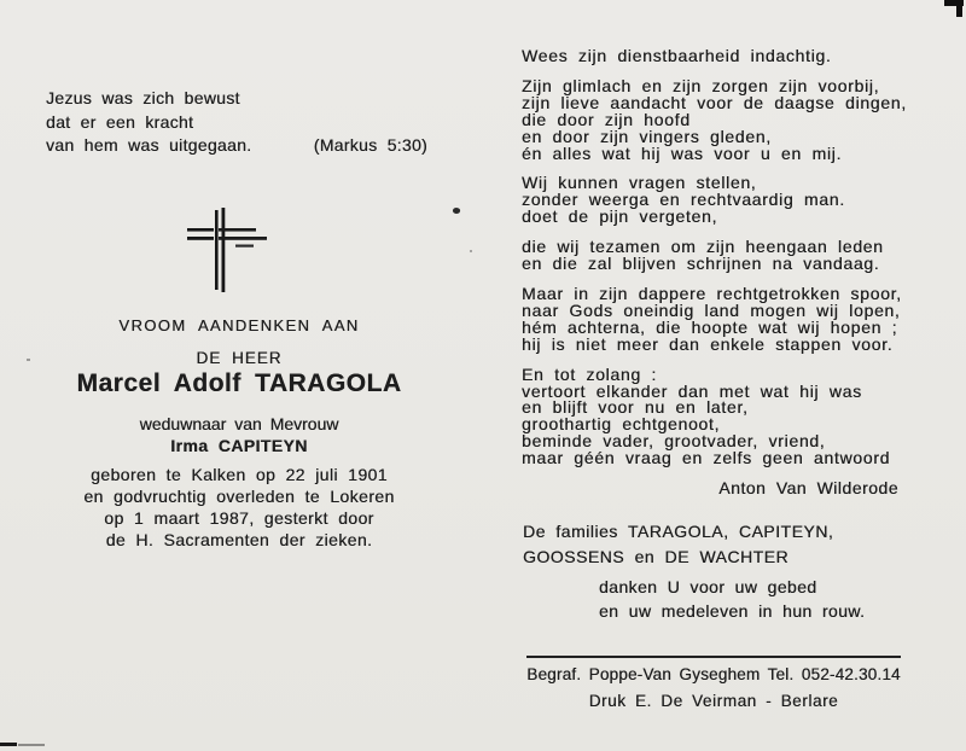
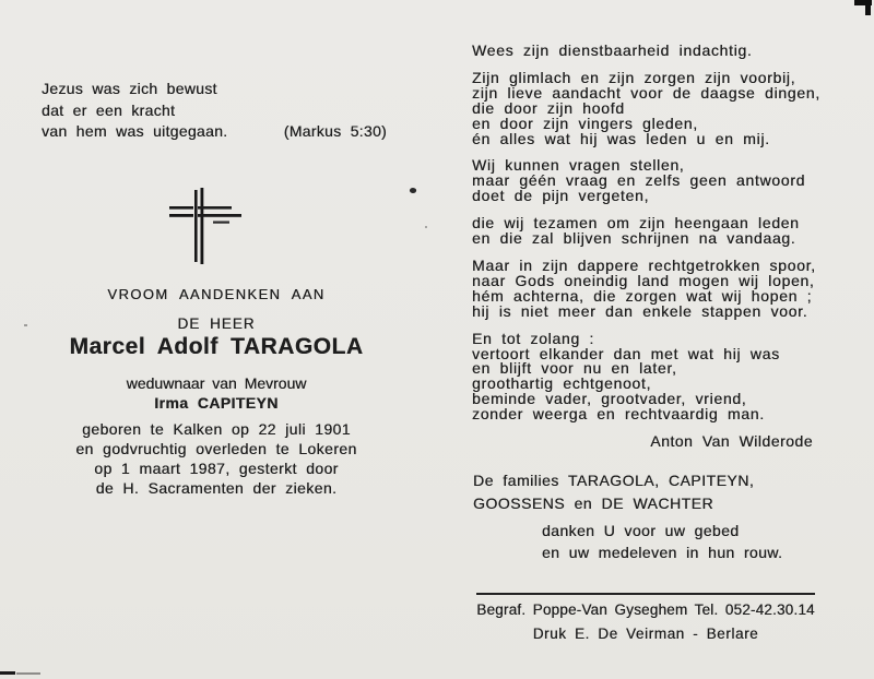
  Jezus was zich bewust
  dat er een kracht
  van hem was uitgegaan.
  (Markus 5:30)
  VROOM AANDENKEN AAN
  DE HEER
  Marcel Adolf TARAGOLA
  weduwnaar van Mevrouw
  Irma CAPITEYN
  geboren te Kalken op 22 juli 1901
  en godvruchtig overleden te Lokeren
  op 1 maart 1987, gesterkt door
  de H. Sacramenten der zieken.
  Wees zijn dienstbaarheid indachtig.
  Zijn glimlach en zijn zorgen zijn voorbij,
  zijn lieve aandacht voor de daagse dingen,
  die door zijn hoofd
  en door zijn vingers gleden,
- én alles wat hij was voor u en mij.
+ én alles wat hij was leden u en mij.
  Wij kunnen vragen stellen,
- zonder weerga en rechtvaardig man.
+ maar géén vraag en zelfs geen antwoord
  doet de pijn vergeten,
  die wij tezamen om zijn heengaan leden
  en die zal blijven schrijnen na vandaag.
  Maar in zijn dappere rechtgetrokken spoor,
  naar Gods oneindig land mogen wij lopen,
- hém achterna, die hoopte wat wij hopen ;
+ hém achterna, die zorgen wat wij hopen ;
  hij is niet meer dan enkele stappen voor.
  En tot zolang :
  vertoort elkander dan met wat hij was
  en blijft voor nu en later,
  groothartig echtgenoot,
  beminde vader, grootvader, vriend,
- maar géén vraag en zelfs geen antwoord
+ zonder weerga en rechtvaardig man.
  Anton Van Wilderode
  De families TARAGOLA, CAPITEYN,
  GOOSSENS en DE WACHTER
  danken U voor uw gebed
  en uw medeleven in hun rouw.
  Begraf. Poppe-Van Gyseghem Tel. 052-42.30.14
  Druk E. De Veirman - Berlare
